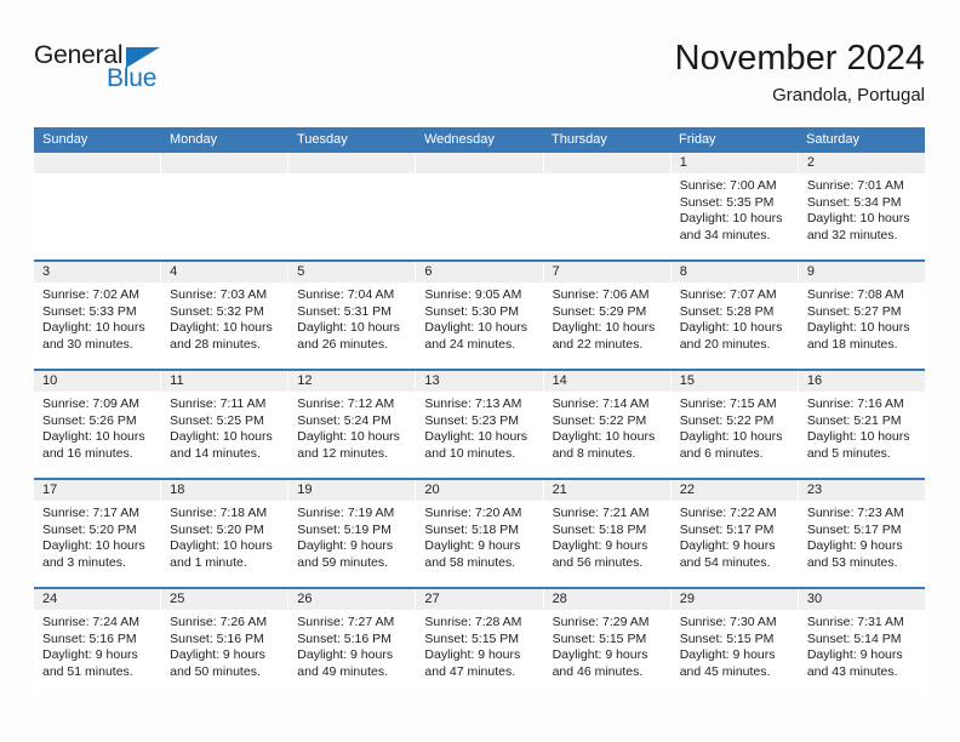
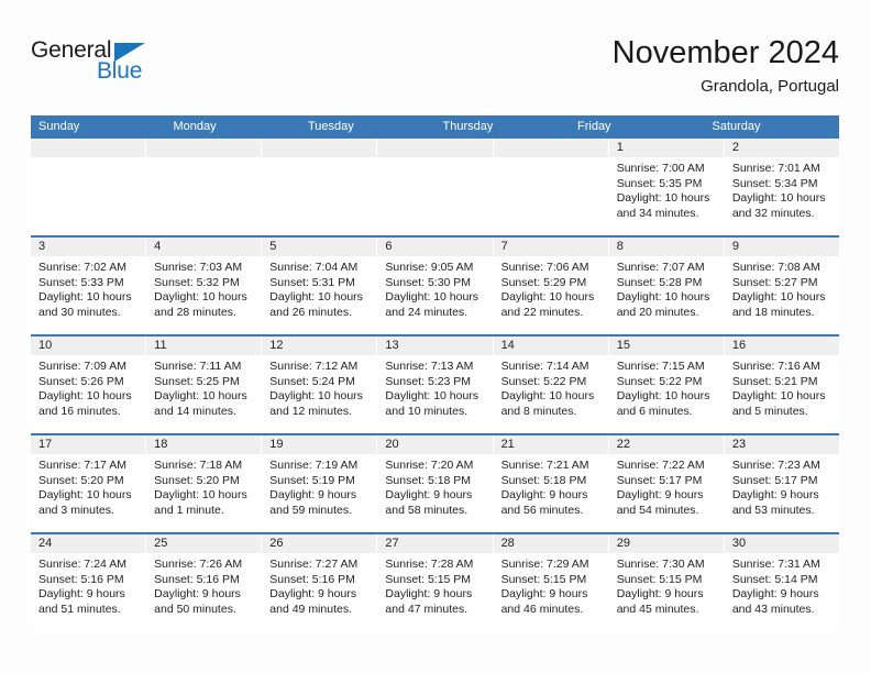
  General
  Blue
  November 2024
  Grandola, Portugal
  Sunday
  Monday
  Tuesday
- Wednesday
  Thursday
  Friday
  Saturday
  1
  Sunrise: 7:00 AM
  Sunset: 5:35 PM
  Daylight: 10 hours and 34 minutes.
  2
  Sunrise: 7:01 AM
  Sunset: 5:34 PM
  Daylight: 10 hours and 32 minutes.
  3
  Sunrise: 7:02 AM
  Sunset: 5:33 PM
  Daylight: 10 hours and 30 minutes.
  4
  Sunrise: 7:03 AM
  Sunset: 5:32 PM
  Daylight: 10 hours and 28 minutes.
  5
  Sunrise: 7:04 AM
  Sunset: 5:31 PM
  Daylight: 10 hours and 26 minutes.
  6
  Sunrise: 9:05 AM
  Sunset: 5:30 PM
  Daylight: 10 hours and 24 minutes.
  7
  Sunrise: 7:06 AM
  Sunset: 5:29 PM
  Daylight: 10 hours and 22 minutes.
  8
  Sunrise: 7:07 AM
  Sunset: 5:28 PM
  Daylight: 10 hours and 20 minutes.
  9
  Sunrise: 7:08 AM
  Sunset: 5:27 PM
  Daylight: 10 hours and 18 minutes.
  10
  Sunrise: 7:09 AM
  Sunset: 5:26 PM
  Daylight: 10 hours and 16 minutes.
  11
  Sunrise: 7:11 AM
  Sunset: 5:25 PM
  Daylight: 10 hours and 14 minutes.
  12
  Sunrise: 7:12 AM
  Sunset: 5:24 PM
  Daylight: 10 hours and 12 minutes.
  13
  Sunrise: 7:13 AM
  Sunset: 5:23 PM
  Daylight: 10 hours and 10 minutes.
  14
  Sunrise: 7:14 AM
  Sunset: 5:22 PM
  Daylight: 10 hours and 8 minutes.
  15
  Sunrise: 7:15 AM
  Sunset: 5:22 PM
  Daylight: 10 hours and 6 minutes.
  16
  Sunrise: 7:16 AM
  Sunset: 5:21 PM
  Daylight: 10 hours and 5 minutes.
  17
  Sunrise: 7:17 AM
  Sunset: 5:20 PM
  Daylight: 10 hours and 3 minutes.
  18
  Sunrise: 7:18 AM
  Sunset: 5:20 PM
  Daylight: 10 hours and 1 minute.
  19
  Sunrise: 7:19 AM
  Sunset: 5:19 PM
  Daylight: 9 hours and 59 minutes.
  20
  Sunrise: 7:20 AM
  Sunset: 5:18 PM
  Daylight: 9 hours and 58 minutes.
  21
  Sunrise: 7:21 AM
  Sunset: 5:18 PM
  Daylight: 9 hours and 56 minutes.
  22
  Sunrise: 7:22 AM
  Sunset: 5:17 PM
  Daylight: 9 hours and 54 minutes.
  23
  Sunrise: 7:23 AM
  Sunset: 5:17 PM
  Daylight: 9 hours and 53 minutes.
  24
  Sunrise: 7:24 AM
  Sunset: 5:16 PM
  Daylight: 9 hours and 51 minutes.
  25
  Sunrise: 7:26 AM
  Sunset: 5:16 PM
  Daylight: 9 hours and 50 minutes.
  26
  Sunrise: 7:27 AM
  Sunset: 5:16 PM
  Daylight: 9 hours and 49 minutes.
  27
  Sunrise: 7:28 AM
  Sunset: 5:15 PM
  Daylight: 9 hours and 47 minutes.
  28
  Sunrise: 7:29 AM
  Sunset: 5:15 PM
  Daylight: 9 hours and 46 minutes.
  29
  Sunrise: 7:30 AM
  Sunset: 5:15 PM
  Daylight: 9 hours and 45 minutes.
  30
  Sunrise: 7:31 AM
  Sunset: 5:14 PM
  Daylight: 9 hours and 43 minutes.
